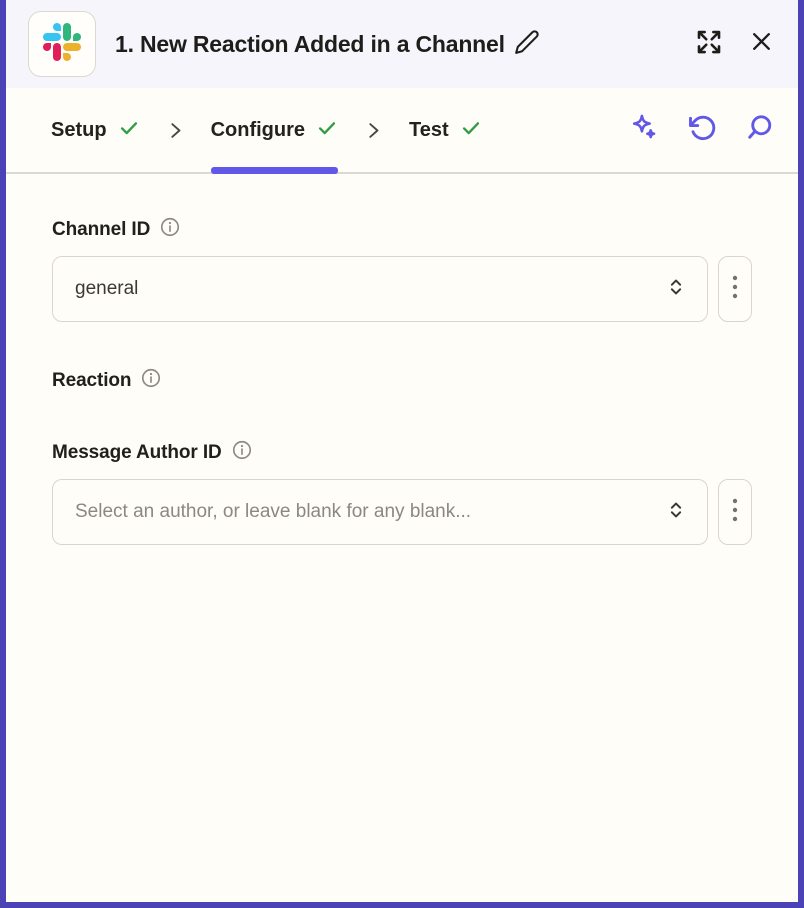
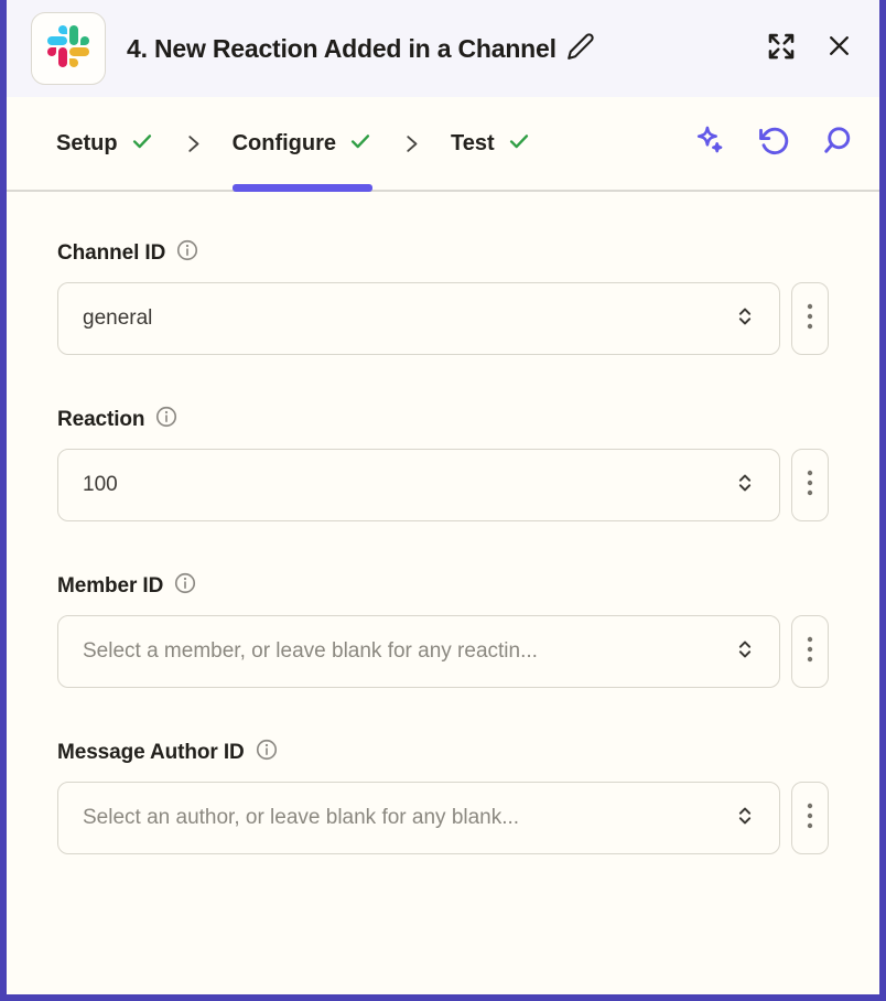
- 1. New Reaction Added in a Channel
+ 4. New Reaction Added in a Channel
  Setup
  Configure
  Test
  Channel ID
  general
  Reaction
+ 100
+ Member ID
+ Select a member, or leave blank for any reactin...
  Message Author ID
  Select an author, or leave blank for any blank...
